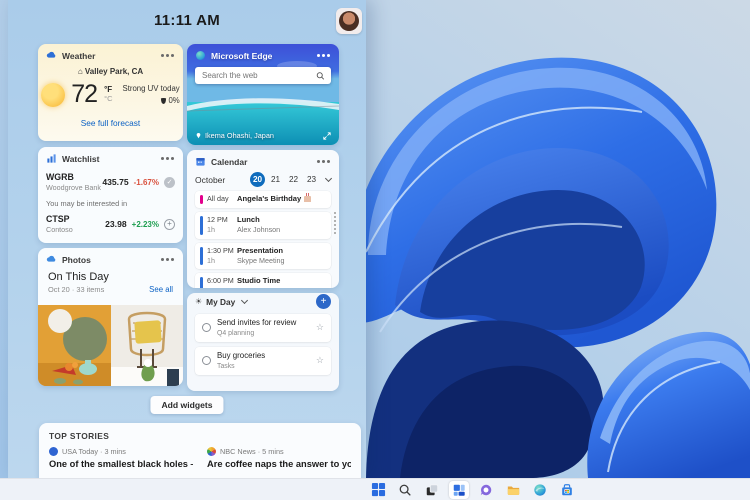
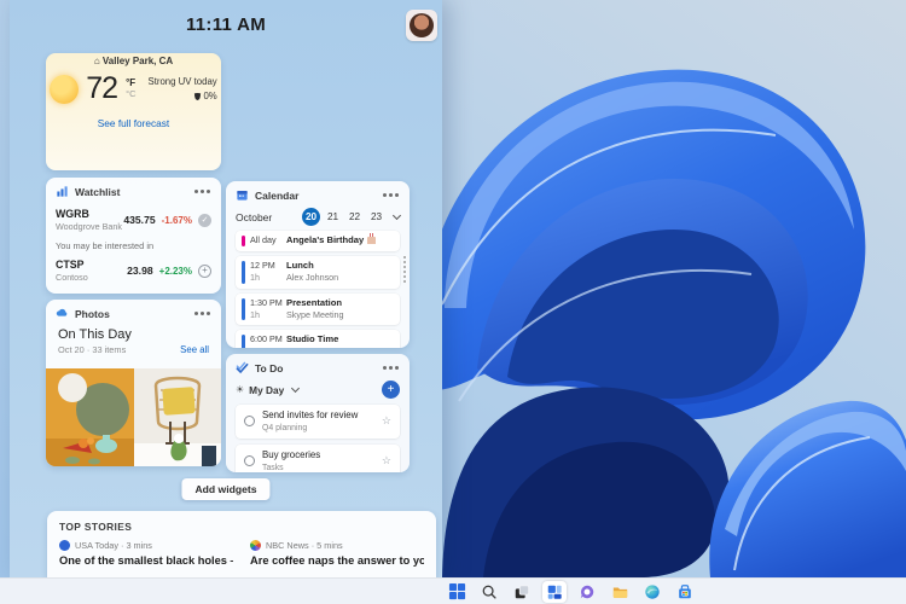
  11:11 AM
- Weather
  ⌂ Valley Park, CA
  72
  °F
  °C
  Strong UV today
  0%
  See full forecast
- Microsoft Edge
- Search the web
- Ikema Ohashi, Japan
  Watchlist
  WGRB
  Woodgrove Bank
  435.75
  -1.67%
  You may be interested in
  CTSP
  Contoso
  23.98
  +2.23%
  +
  Calendar
  October
  20
  21
  22
  23
  All day
  Angela's Birthday
  12 PM
  1h
  Lunch
  Alex Johnson
  1:30 PM
  1h
  Presentation
  Skype Meeting
  6:00 PM
  Studio Time
  Photos
  On This Day
  Oct 20 · 33 items
  See all
+ To Do
  ☀
  My Day
  +
  Send invites for review
  ☆
  Buy groceries
  ☆
  Add widgets
  TOP STORIES
  USA Today · 3 mins
  One of the smallest black holes
  NBC News · 5 mins
  Are coffee naps the answer to yo
